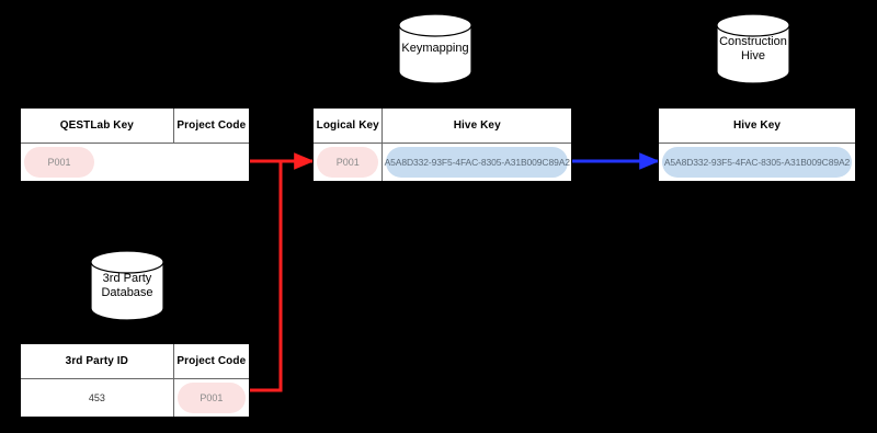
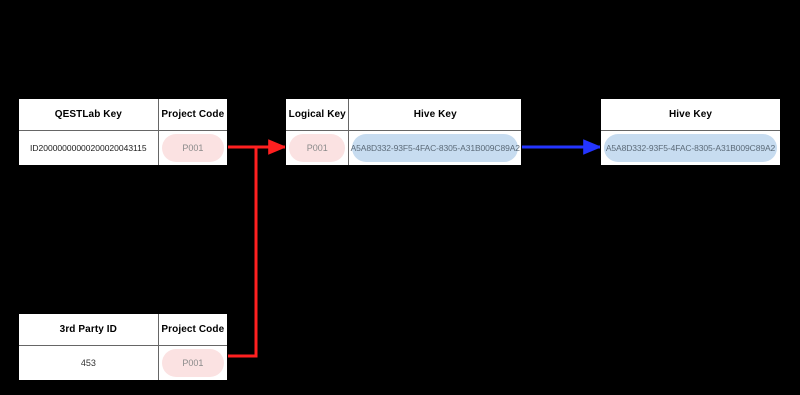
- Keymapping
- Construction Hive
- 3rd Party Database
  QESTLab Key
  Project Code
+ ID20000000000200020043115
  P001
  Logical Key
  Hive Key
  P001
  A5A8D332-93F5-4FAC-8305-A31B009C89A2
  Hive Key
  A5A8D332-93F5-4FAC-8305-A31B009C89A2
  3rd Party ID
  Project Code
  453
  P001
